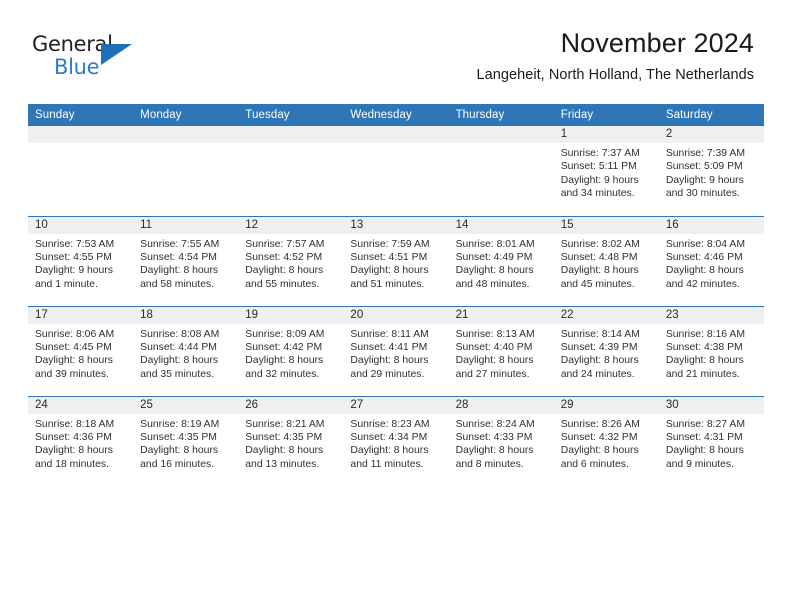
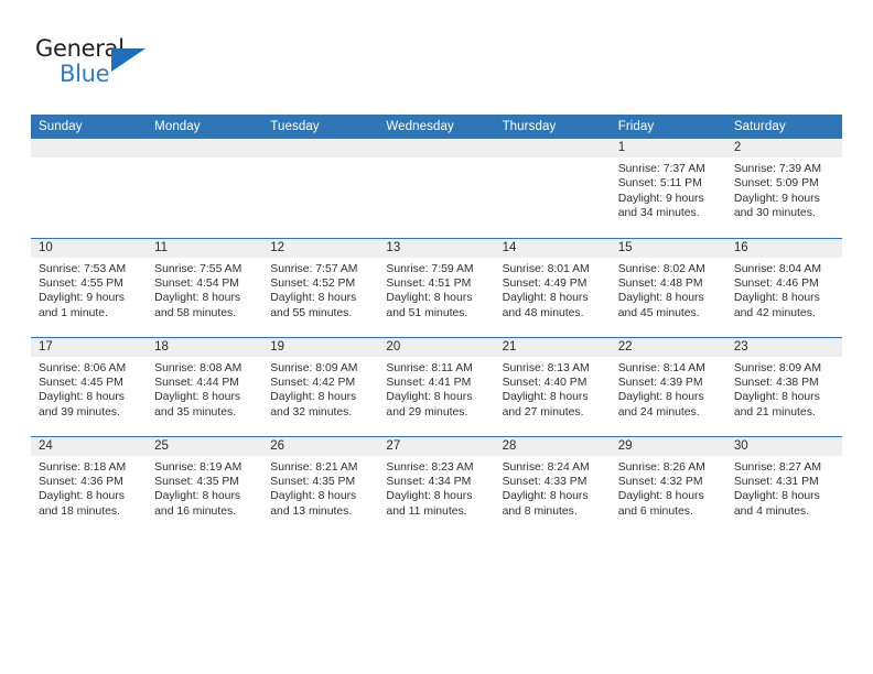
  General
  Blue
- November 2024
- Langeheit, North Holland, The Netherlands
  Sunday	Monday	Tuesday	Wednesday	Thursday	Friday	Saturday
  					1Sunrise: 7:37 AMSunset: 5:11 PMDaylight: 9 hoursand 34 minutes.	2Sunrise: 7:39 AMSunset: 5:09 PMDaylight: 9 hoursand 30 minutes.
  10Sunrise: 7:53 AMSunset: 4:55 PMDaylight: 9 hoursand 1 minute.	11Sunrise: 7:55 AMSunset: 4:54 PMDaylight: 8 hoursand 58 minutes.	12Sunrise: 7:57 AMSunset: 4:52 PMDaylight: 8 hoursand 55 minutes.	13Sunrise: 7:59 AMSunset: 4:51 PMDaylight: 8 hoursand 51 minutes.	14Sunrise: 8:01 AMSunset: 4:49 PMDaylight: 8 hoursand 48 minutes.	15Sunrise: 8:02 AMSunset: 4:48 PMDaylight: 8 hoursand 45 minutes.	16Sunrise: 8:04 AMSunset: 4:46 PMDaylight: 8 hoursand 42 minutes.
- 17Sunrise: 8:06 AMSunset: 4:45 PMDaylight: 8 hoursand 39 minutes.	18Sunrise: 8:08 AMSunset: 4:44 PMDaylight: 8 hoursand 35 minutes.	19Sunrise: 8:09 AMSunset: 4:42 PMDaylight: 8 hoursand 32 minutes.	20Sunrise: 8:11 AMSunset: 4:41 PMDaylight: 8 hoursand 29 minutes.	21Sunrise: 8:13 AMSunset: 4:40 PMDaylight: 8 hoursand 27 minutes.	22Sunrise: 8:14 AMSunset: 4:39 PMDaylight: 8 hoursand 24 minutes.	23Sunrise: 8:16 AMSunset: 4:38 PMDaylight: 8 hoursand 21 minutes.
+ 17Sunrise: 8:06 AMSunset: 4:45 PMDaylight: 8 hoursand 39 minutes.	18Sunrise: 8:08 AMSunset: 4:44 PMDaylight: 8 hoursand 35 minutes.	19Sunrise: 8:09 AMSunset: 4:42 PMDaylight: 8 hoursand 32 minutes.	20Sunrise: 8:11 AMSunset: 4:41 PMDaylight: 8 hoursand 29 minutes.	21Sunrise: 8:13 AMSunset: 4:40 PMDaylight: 8 hoursand 27 minutes.	22Sunrise: 8:14 AMSunset: 4:39 PMDaylight: 8 hoursand 24 minutes.	23Sunrise: 8:09 AMSunset: 4:38 PMDaylight: 8 hoursand 21 minutes.
- 24Sunrise: 8:18 AMSunset: 4:36 PMDaylight: 8 hoursand 18 minutes.	25Sunrise: 8:19 AMSunset: 4:35 PMDaylight: 8 hoursand 16 minutes.	26Sunrise: 8:21 AMSunset: 4:35 PMDaylight: 8 hoursand 13 minutes.	27Sunrise: 8:23 AMSunset: 4:34 PMDaylight: 8 hoursand 11 minutes.	28Sunrise: 8:24 AMSunset: 4:33 PMDaylight: 8 hoursand 8 minutes.	29Sunrise: 8:26 AMSunset: 4:32 PMDaylight: 8 hoursand 6 minutes.	30Sunrise: 8:27 AMSunset: 4:31 PMDaylight: 8 hoursand 9 minutes.
+ 24Sunrise: 8:18 AMSunset: 4:36 PMDaylight: 8 hoursand 18 minutes.	25Sunrise: 8:19 AMSunset: 4:35 PMDaylight: 8 hoursand 16 minutes.	26Sunrise: 8:21 AMSunset: 4:35 PMDaylight: 8 hoursand 13 minutes.	27Sunrise: 8:23 AMSunset: 4:34 PMDaylight: 8 hoursand 11 minutes.	28Sunrise: 8:24 AMSunset: 4:33 PMDaylight: 8 hoursand 8 minutes.	29Sunrise: 8:26 AMSunset: 4:32 PMDaylight: 8 hoursand 6 minutes.	30Sunrise: 8:27 AMSunset: 4:31 PMDaylight: 8 hoursand 4 minutes.
